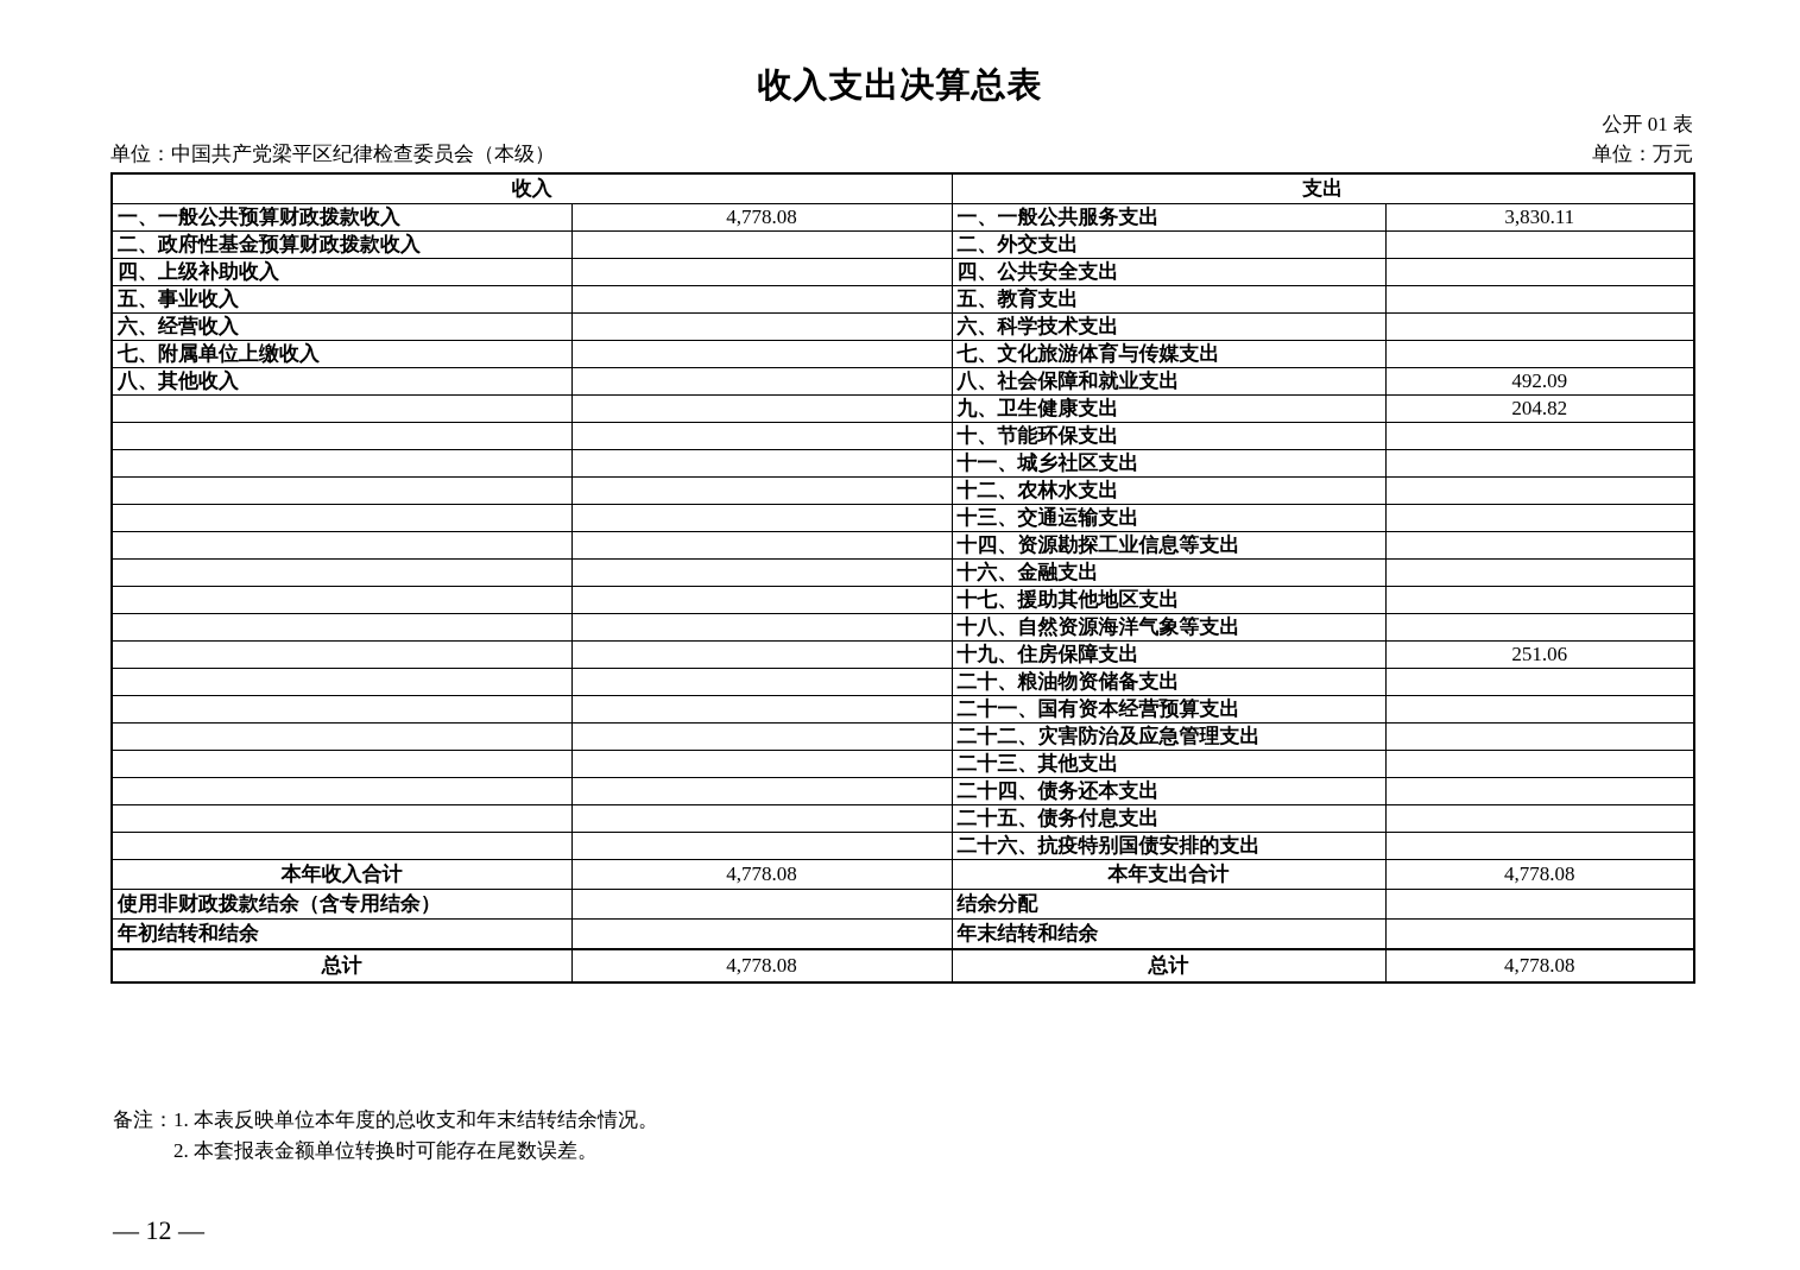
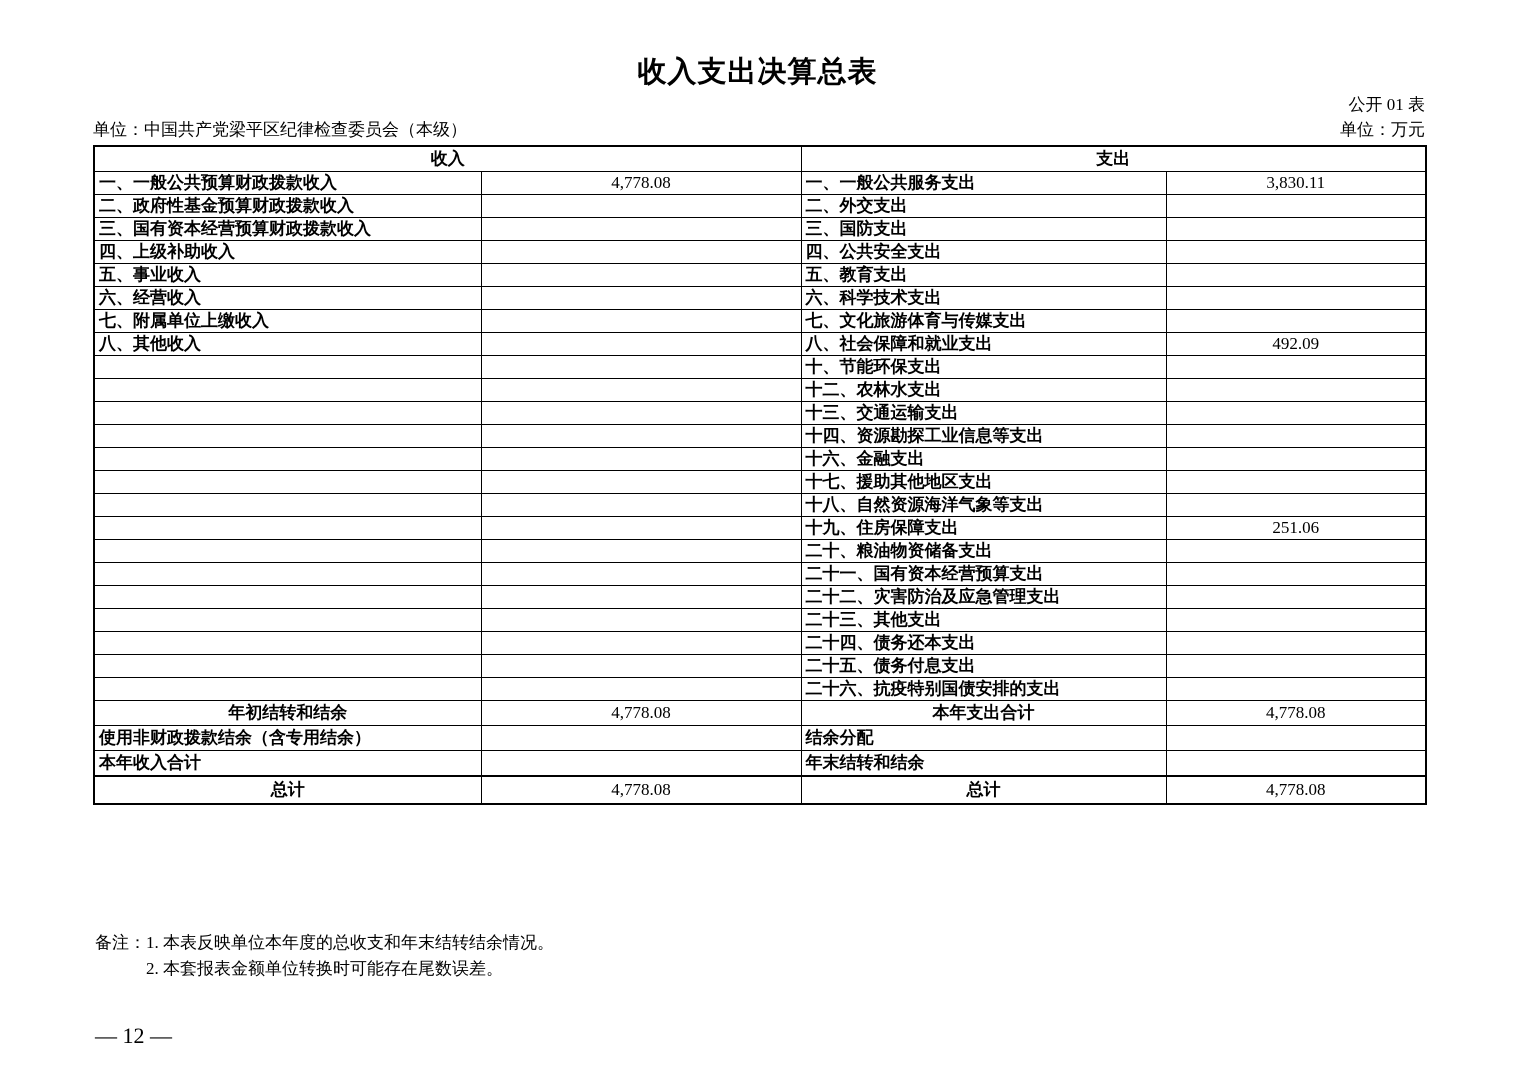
  收入支出决算总表
  公开 01 表
  单位：中国共产党梁平区纪律检查委员会（本级）
  单位：万元
  收入	支出
  一、一般公共预算财政拨款收入	4,778.08	一、一般公共服务支出	3,830.11
  二、政府性基金预算财政拨款收入		二、外交支出
+ 三、国有资本经营预算财政拨款收入		三、国防支出
  四、上级补助收入		四、公共安全支出
  五、事业收入		五、教育支出
  六、经营收入		六、科学技术支出
  七、附属单位上缴收入		七、文化旅游体育与传媒支出
  八、其他收入		八、社会保障和就业支出	492.09
- 		九、卫生健康支出	204.82
  		十、节能环保支出
- 		十一、城乡社区支出
  		十二、农林水支出
  		十三、交通运输支出
  		十四、资源勘探工业信息等支出
  		十六、金融支出
  		十七、援助其他地区支出
  		十八、自然资源海洋气象等支出
  		十九、住房保障支出	251.06
  		二十、粮油物资储备支出
  		二十一、国有资本经营预算支出
  		二十二、灾害防治及应急管理支出
  		二十三、其他支出
  		二十四、债务还本支出
  		二十五、债务付息支出
  		二十六、抗疫特别国债安排的支出
- 本年收入合计	4,778.08	本年支出合计	4,778.08
+ 年初结转和结余	4,778.08	本年支出合计	4,778.08
  使用非财政拨款结余（含专用结余）		结余分配
- 年初结转和结余		年末结转和结余
+ 本年收入合计		年末结转和结余
  总计	4,778.08	总计	4,778.08
  备注：
  1. 本表反映单位本年度的总收支和年末结转结余情况。
  2. 本套报表金额单位转换时可能存在尾数误差。
  — 12 —
